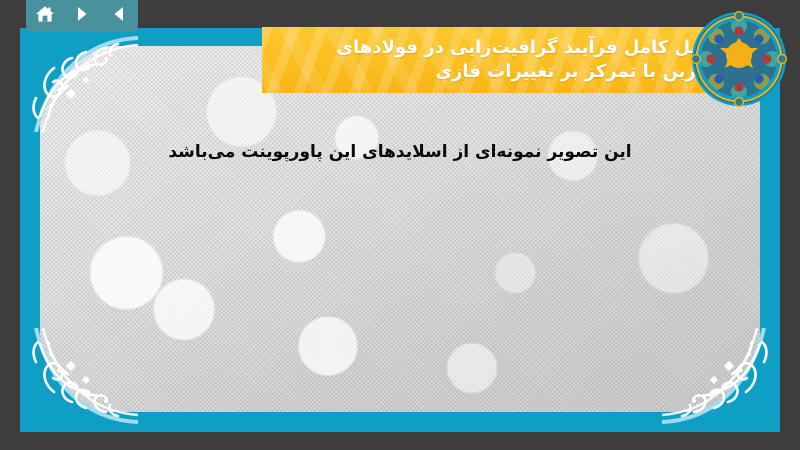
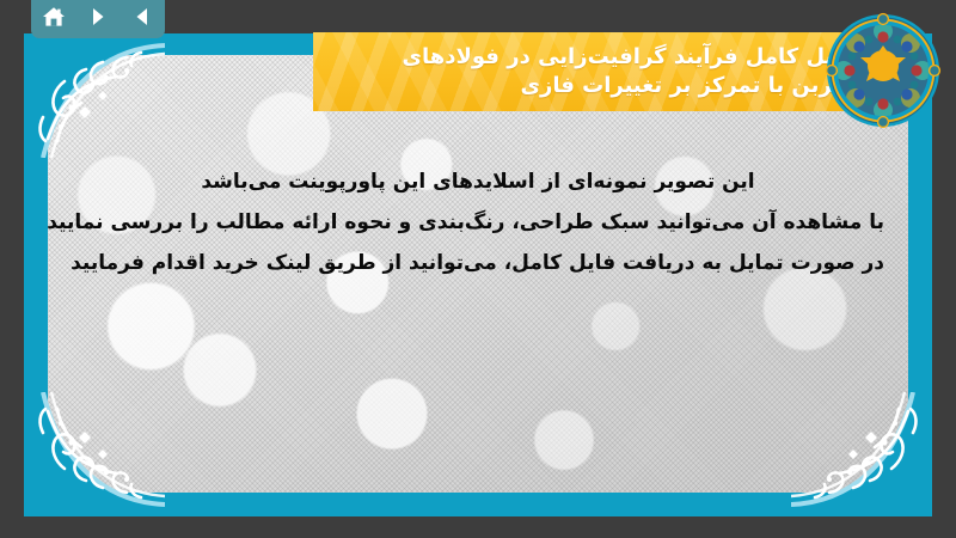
  ل کامل فرآیند گرافیت‌زایی در فولادهای
  ربن با تمرکز بر تغییرات فازی
  این تصویر نمونه‌ای از اسلایدهای این پاورپوینت می‌باشد
+ با مشاهده آن می‌توانید سبک طراحی، رنگ‌بندی و نحوه ارائه مطالب را بررسی نمایید
+ در صورت تمایل به دریافت فایل کامل، می‌توانید از طریق لینک خرید اقدام فرمایید
